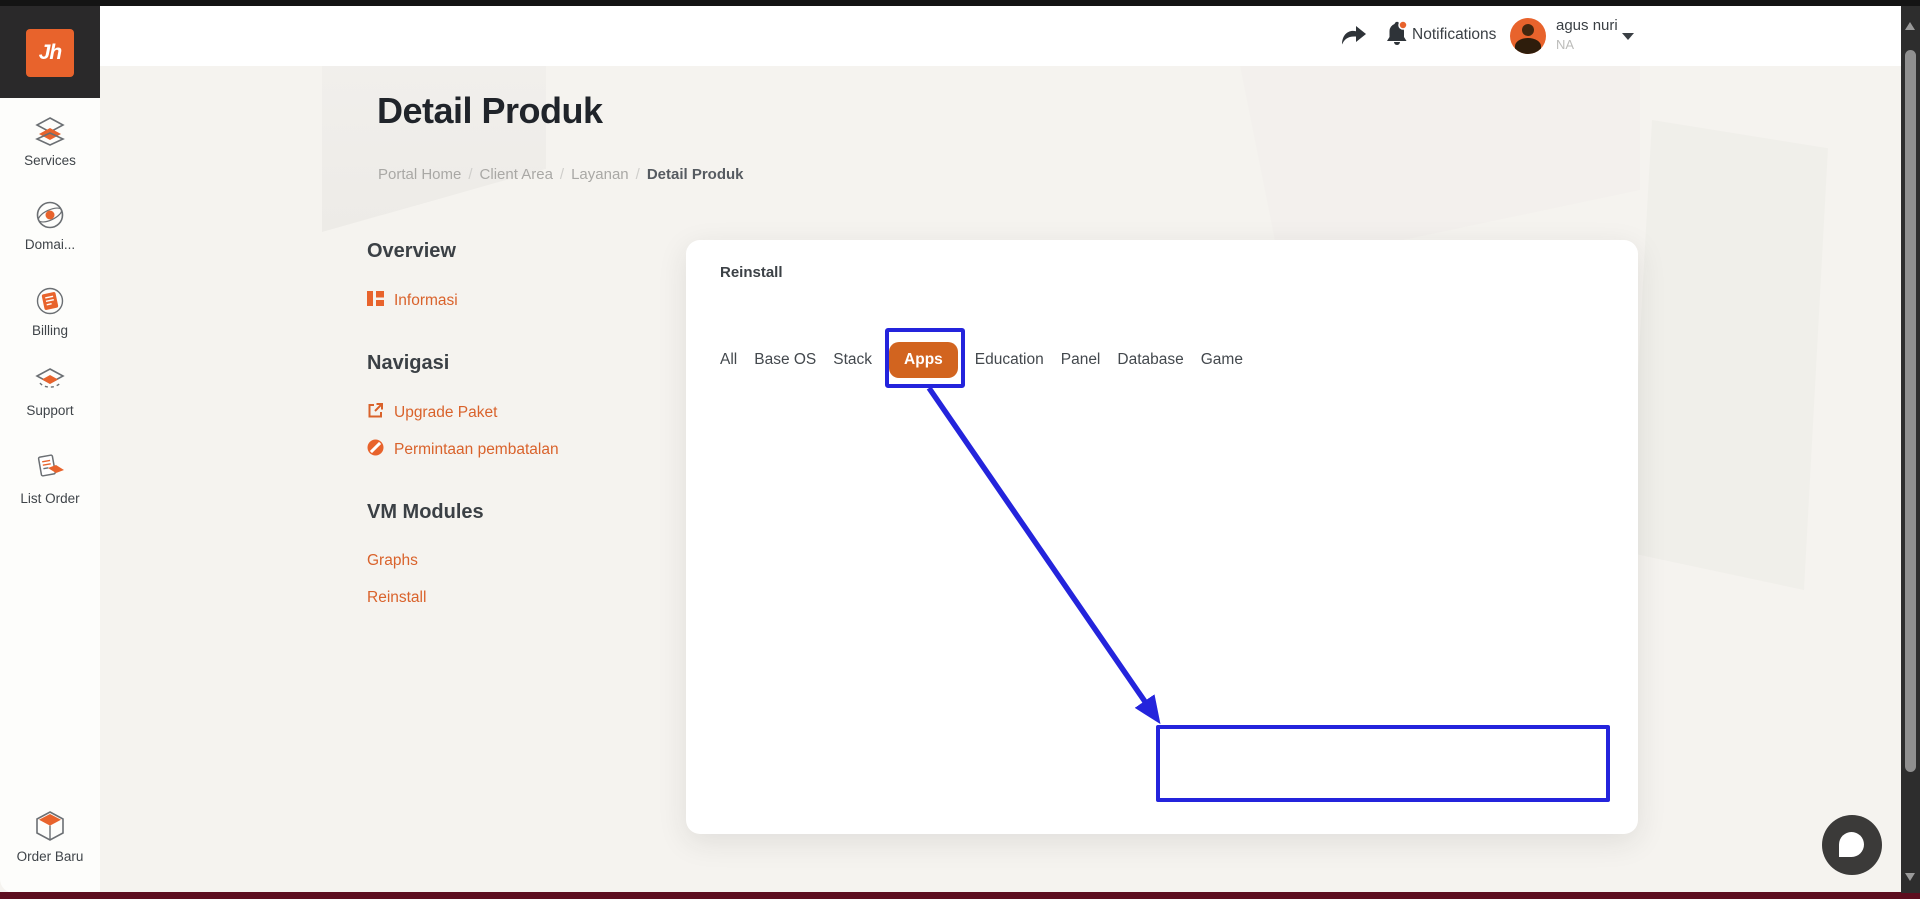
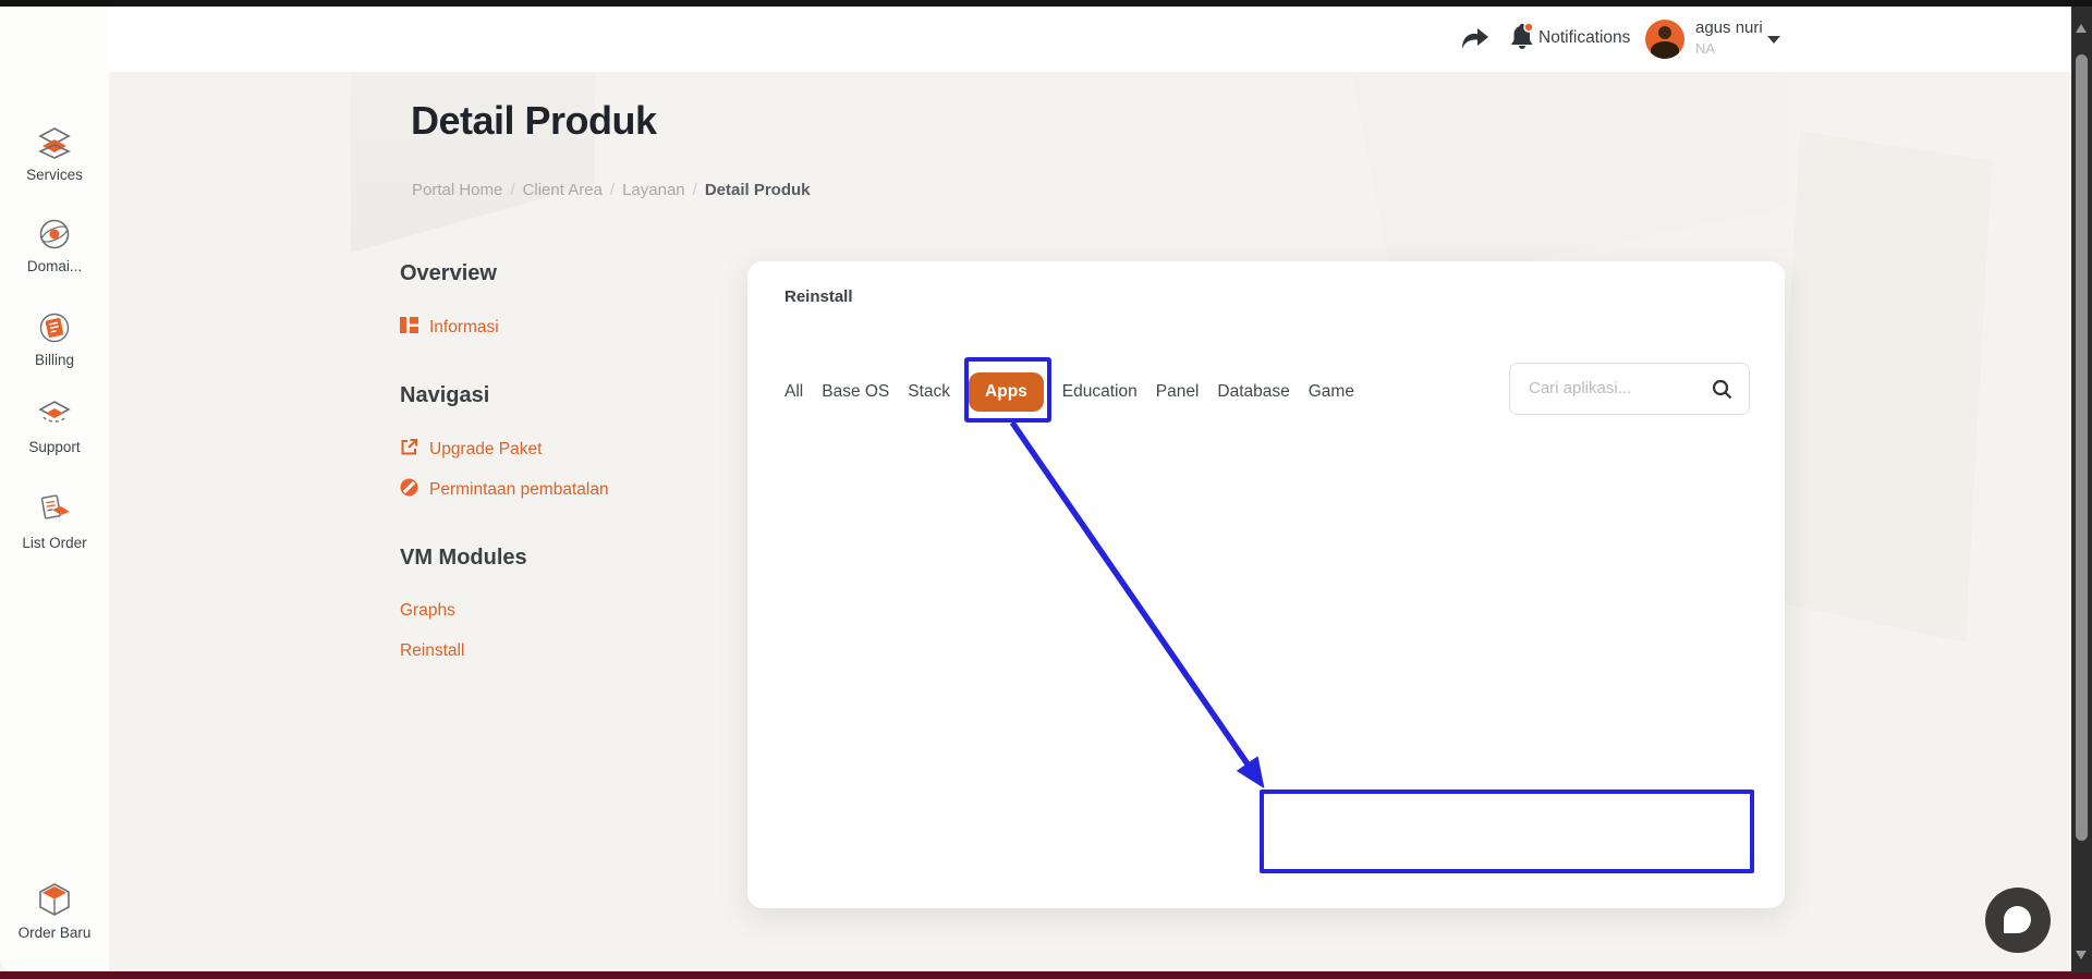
  Notifications
  agus nuri
  NA
- Jh
  Services
  Domai...
  Billing
  Support
  List Order
  Order Baru
  Detail Produk
  Portal Home / Client Area / Layanan / Detail Produk
  Overview
  Informasi
  Navigasi
  Upgrade Paket
  Permintaan pembatalan
  VM Modules
  Graphs
  Reinstall
  Reinstall
  All
  Base OS
  Stack
  Apps
  Education
  Panel
  Database
  Game
+ Cari aplikasi...
